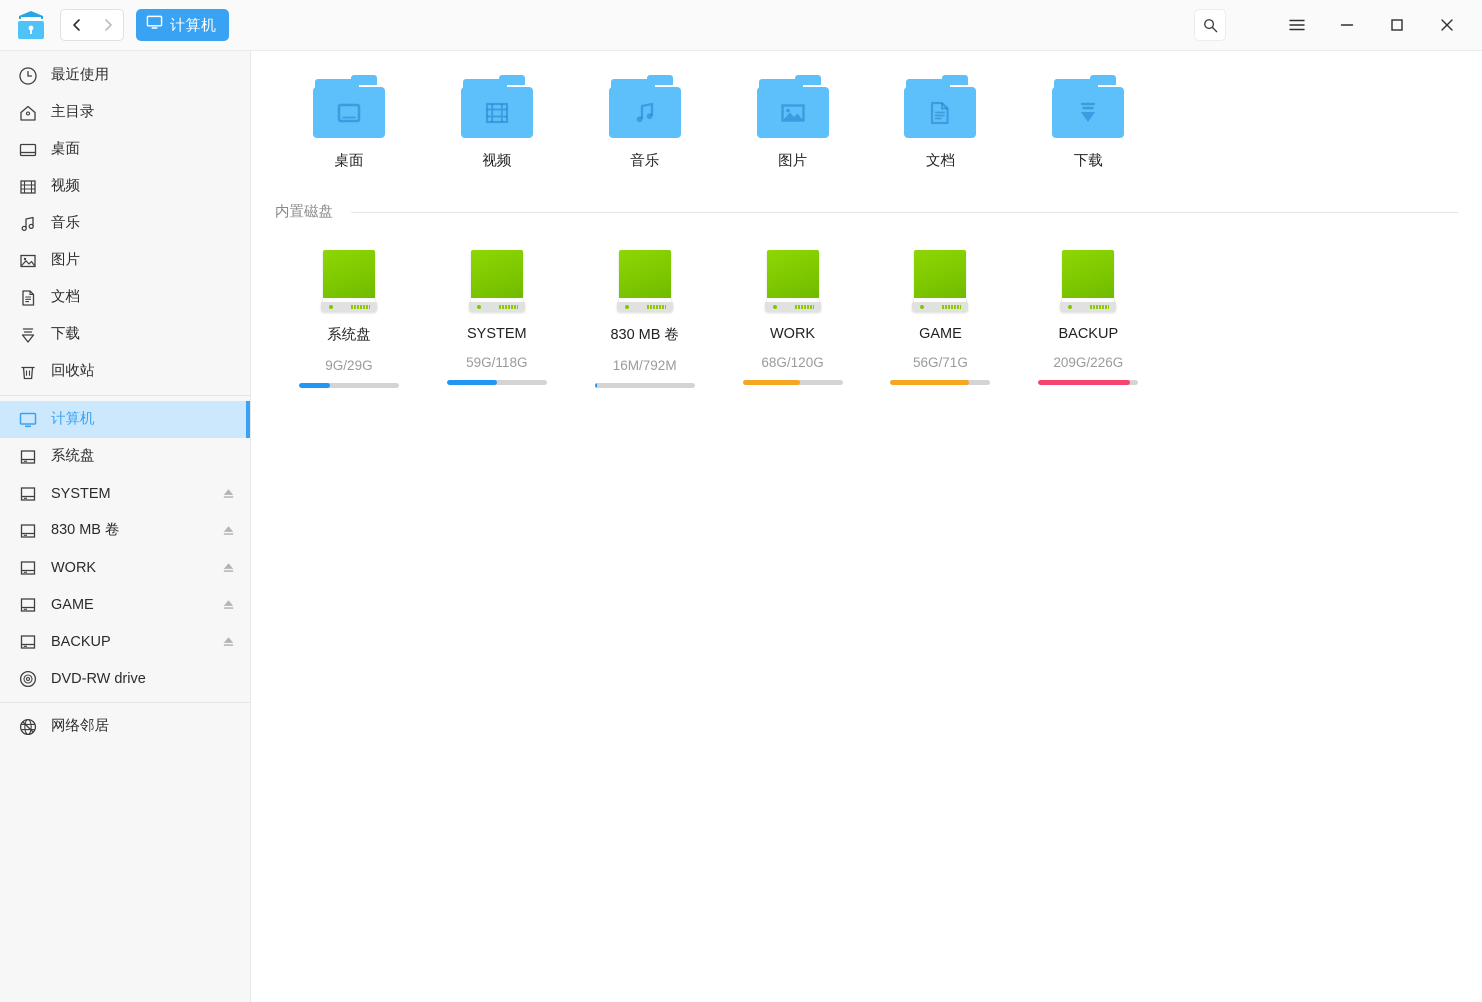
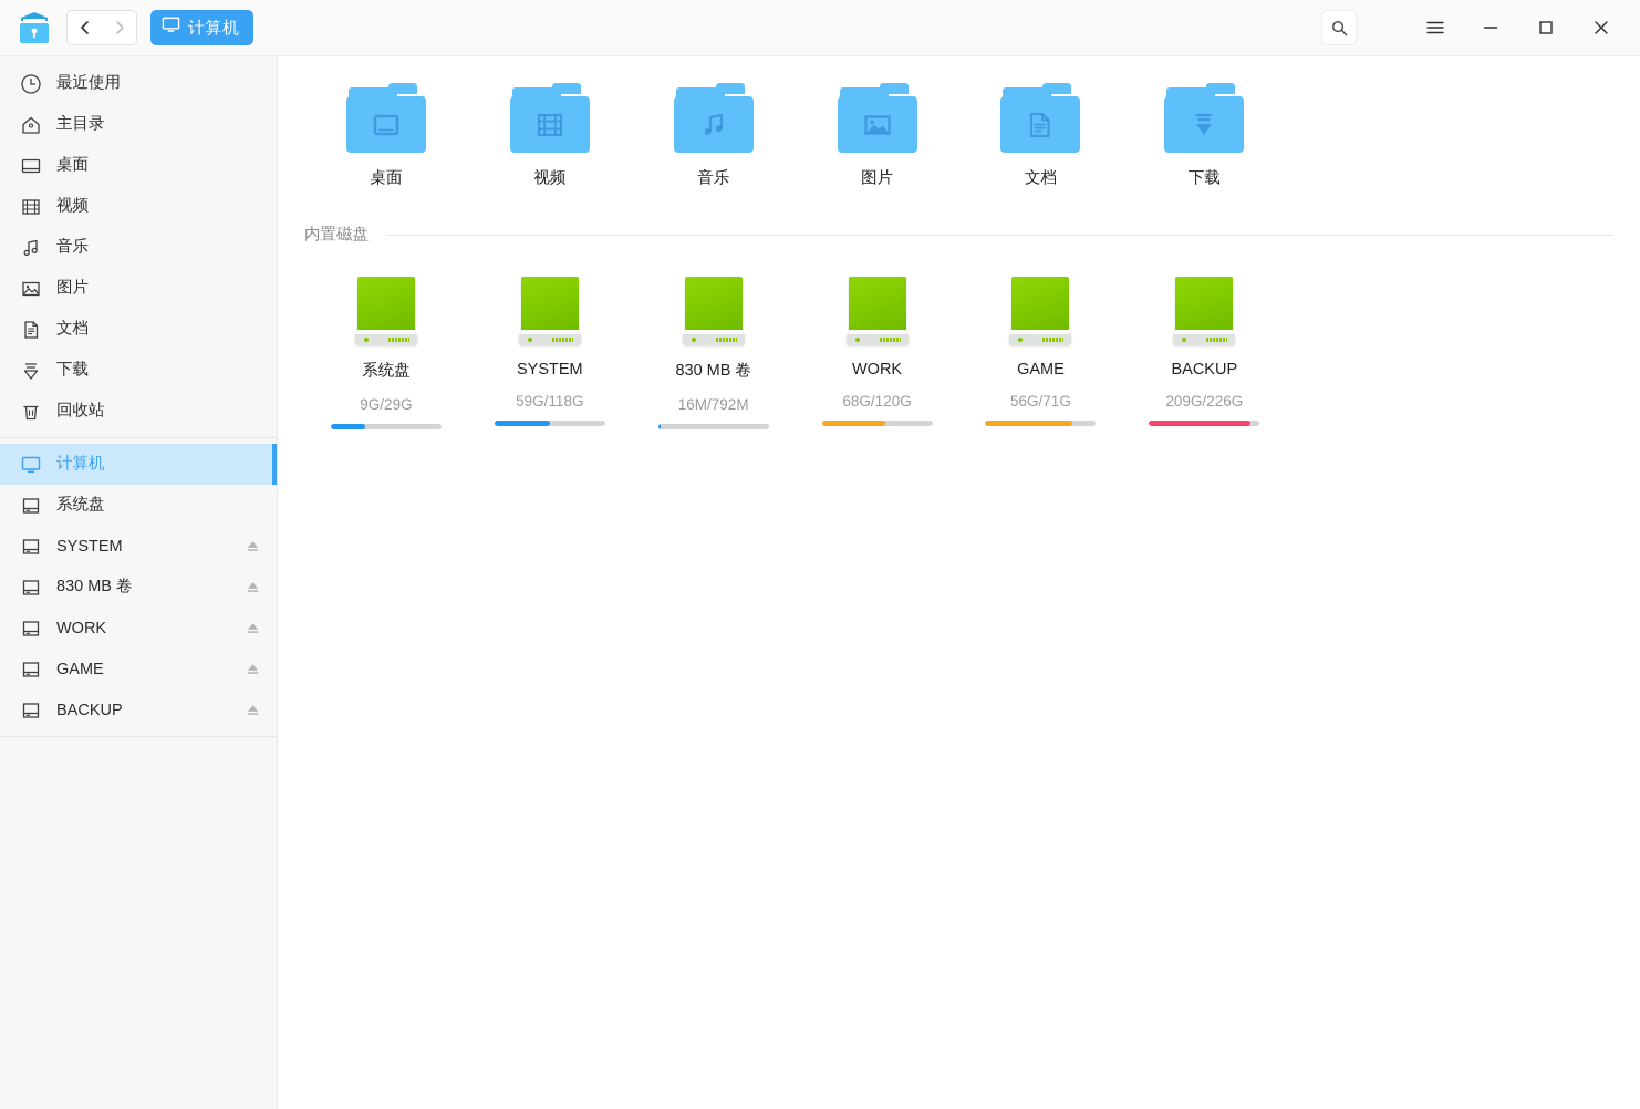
  计算机
  最近使用
  主目录
  桌面
  视频
  音乐
  图片
  文档
  下载
  回收站
  计算机
  系统盘
  SYSTEM
  830 MB 卷
  WORK
  GAME
  BACKUP
- DVD-RW drive
- 网络邻居
  桌面
  视频
  音乐
  图片
  文档
  下载
  内置磁盘
  系统盘
  9G/29G
  SYSTEM
  59G/118G
  830 MB 卷
  16M/792M
  WORK
  68G/120G
  GAME
  56G/71G
  BACKUP
  209G/226G
